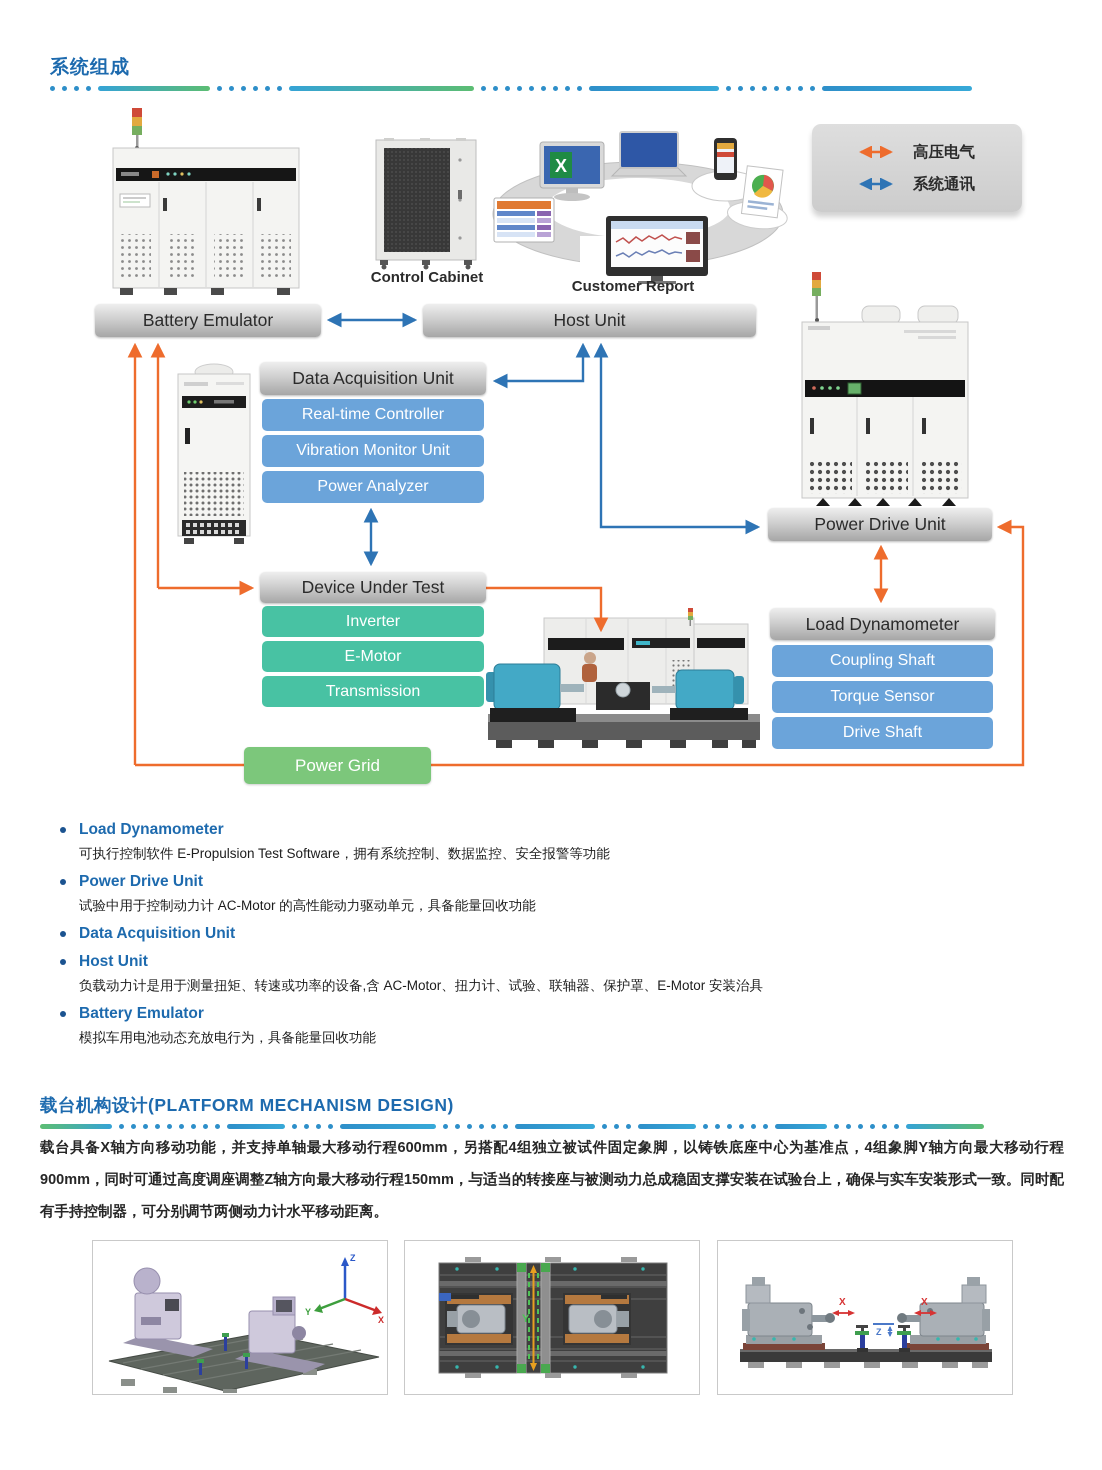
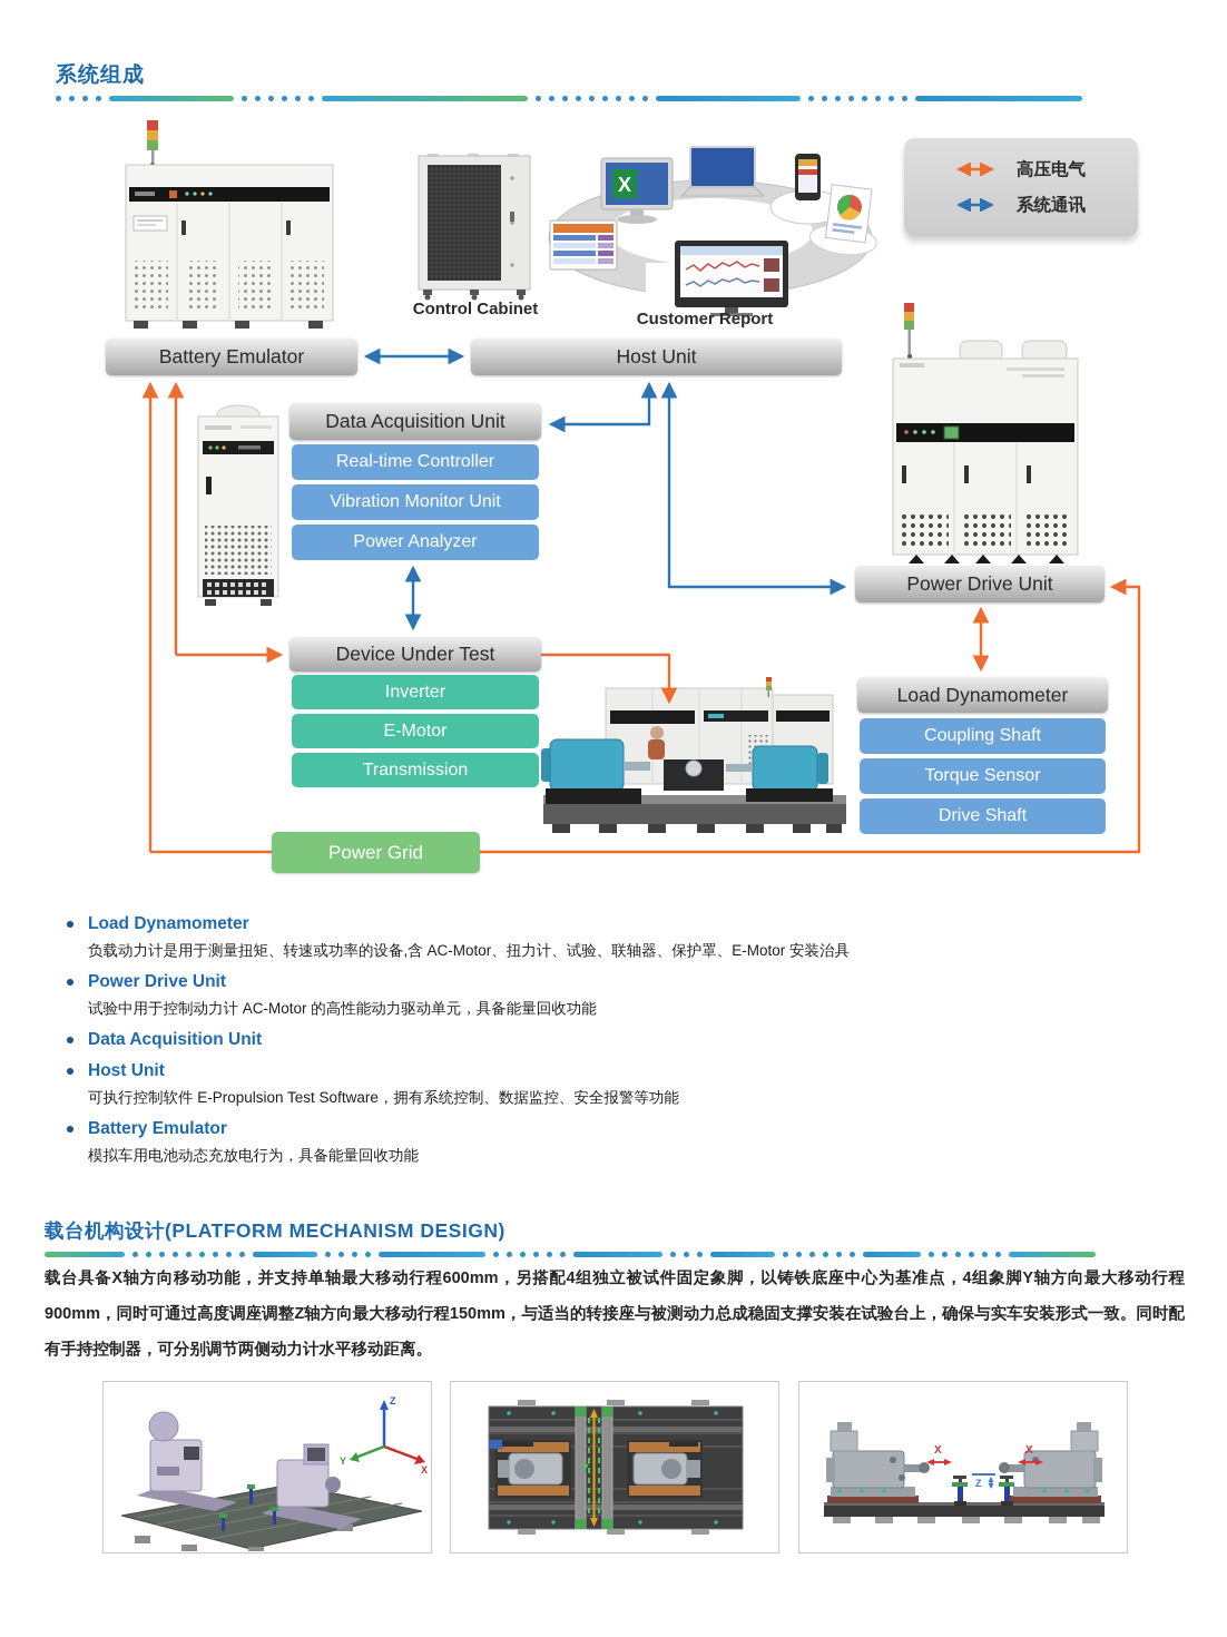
  系统组成
  X
  Control Cabinet
  Customer Report
  高压电气
  系统通讯
  Battery Emulator
  Host Unit
  Data Acquisition Unit
  Real-time Controller
  Vibration Monitor Unit
  Power Analyzer
  Power Drive Unit
  Device Under Test
  Inverter
  E-Motor
  Transmission
  Load Dynamometer
  Coupling Shaft
  Torque Sensor
  Drive Shaft
  Power Grid
  Load Dynamometer
- 可执行控制软件 E-Propulsion Test Software，拥有系统控制、数据监控、安全报警等功能
+ 负载动力计是用于测量扭矩、转速或功率的设备,含 AC-Motor、扭力计、试验、联轴器、保护罩、E-Motor 安装治具
  Power Drive Unit
  试验中用于控制动力计 AC-Motor 的高性能动力驱动单元，具备能量回收功能
  Data Acquisition Unit
  Host Unit
- 负载动力计是用于测量扭矩、转速或功率的设备,含 AC-Motor、扭力计、试验、联轴器、保护罩、E-Motor 安装治具
+ 可执行控制软件 E-Propulsion Test Software，拥有系统控制、数据监控、安全报警等功能
  Battery Emulator
  模拟车用电池动态充放电行为，具备能量回收功能
  载台机构设计(PLATFORM MECHANISM DESIGN)
  载台具备X轴方向移动功能，并支持单轴最大移动行程600mm，另搭配4组独立被试件固定象脚，以铸铁底座中心为基准点，4组象脚Y轴方向最大移动行程900mm，同时可通过高度调座调整Z轴方向最大移动行程150mm，与适当的转接座与被测动力总成稳固支撑安装在试验台上，确保与实车安装形式一致。同时配有手持控制器，可分别调节两侧动力计水平移动距离。
  Z
  X
  Y
  Y
  X
  X
  Z
